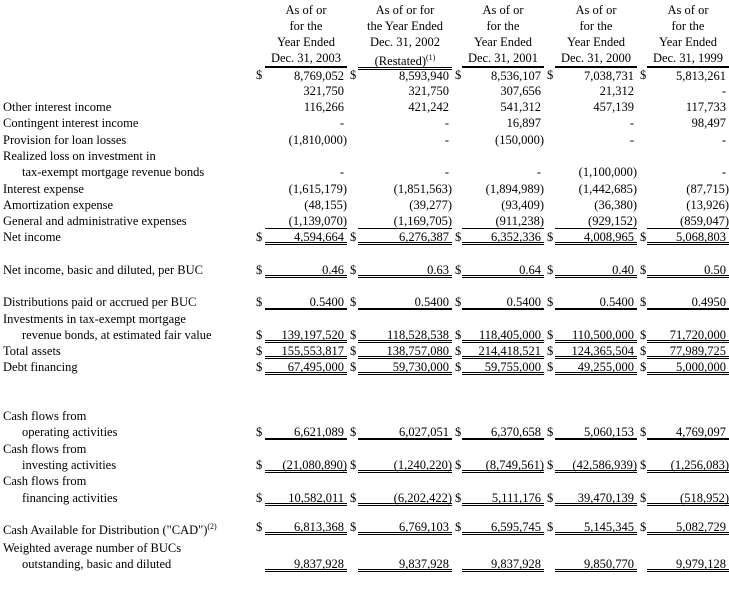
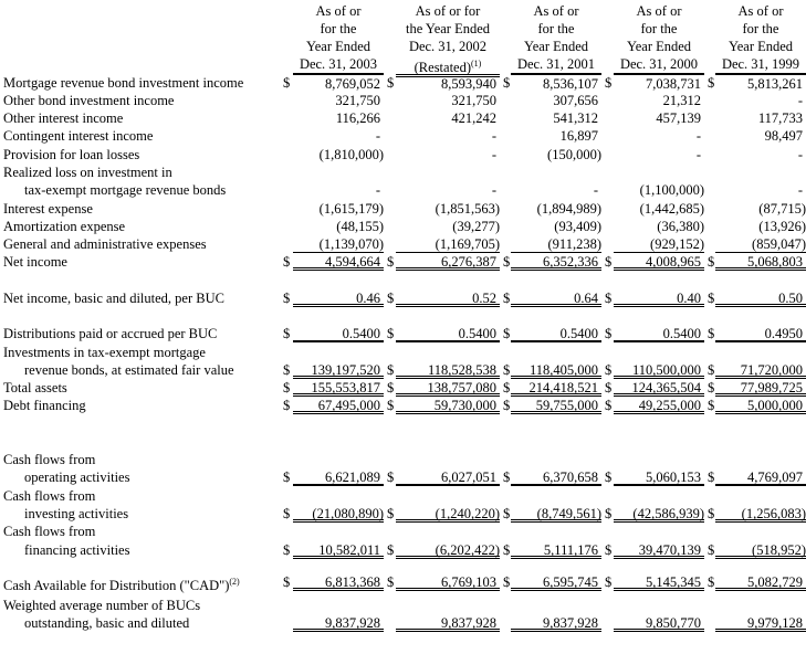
  As of or
  for the
  Year Ended
  Dec. 31, 2003
  As of or for
  the Year Ended
  Dec. 31, 2002
  (Restated)(1)
  As of or
  for the
  Year Ended
  Dec. 31, 2001
  As of or
  for the
  Year Ended
  Dec. 31, 2000
  As of or
  for the
  Year Ended
  Dec. 31, 1999
+ Mortgage revenue bond investment income
  $
  8,769,052
  $
  8,593,940
  $
  8,536,107
  $
  7,038,731
  $
  5,813,261
+ Other bond investment income
  321,750
  321,750
  307,656
  21,312
  -
  Other interest income
  116,266
  421,242
  541,312
  457,139
  117,733
  Contingent interest income
  -
  -
  16,897
  -
  98,497
  Provision for loan losses
  (1,810,000)
  -
  (150,000)
  -
  -
  Realized loss on investment in
  tax-exempt mortgage revenue bonds
  -
  -
  -
  (1,100,000)
  -
  Interest expense
  (1,615,179)
  (1,851,563)
  (1,894,989)
  (1,442,685)
  (87,715)
  Amortization expense
  (48,155)
  (39,277)
  (93,409)
  (36,380)
  (13,926)
  General and administrative expenses
  (1,139,070)
  (1,169,705)
  (911,238)
  (929,152)
  (859,047)
  Net income
  $
  4,594,664
  $
  6,276,387
  $
  6,352,336
  $
  4,008,965
  $
  5,068,803
  Net income, basic and diluted, per BUC
  $
  0.46
  $
- 0.63
+ 0.52
  $
  0.64
  $
  0.40
  $
  0.50
  Distributions paid or accrued per BUC
  $
  0.5400
  $
  0.5400
  $
  0.5400
  $
  0.5400
  $
  0.4950
  Investments in tax-exempt mortgage
  revenue bonds, at estimated fair value
  $
  139,197,520
  $
  118,528,538
  $
  118,405,000
  $
  110,500,000
  $
  71,720,000
  Total assets
  $
  155,553,817
  $
  138,757,080
  $
  214,418,521
  $
  124,365,504
  $
  77,989,725
  Debt financing
  $
  67,495,000
  $
  59,730,000
  $
  59,755,000
  $
  49,255,000
  $
  5,000,000
  Cash flows from
  operating activities
  $
  6,621,089
  $
  6,027,051
  $
  6,370,658
  $
  5,060,153
  $
  4,769,097
  Cash flows from
  investing activities
  $
  (21,080,890)
  $
  (1,240,220)
  $
  (8,749,561)
  $
  (42,586,939)
  $
  (1,256,083)
  Cash flows from
  financing activities
  $
  10,582,011
  $
  (6,202,422)
  $
  5,111,176
  $
  39,470,139
  $
  (518,952)
  Cash Available for Distribution ("CAD")(2)
  $
  6,813,368
  $
  6,769,103
  $
  6,595,745
  $
  5,145,345
  $
  5,082,729
  Weighted average number of BUCs
  outstanding, basic and diluted
  9,837,928
  9,837,928
  9,837,928
  9,850,770
  9,979,128
